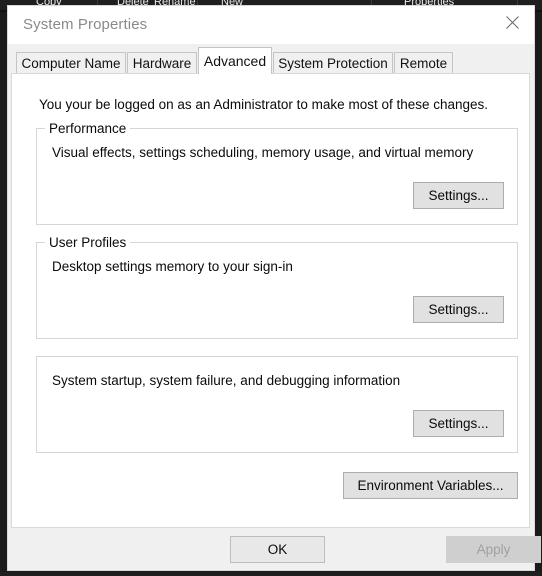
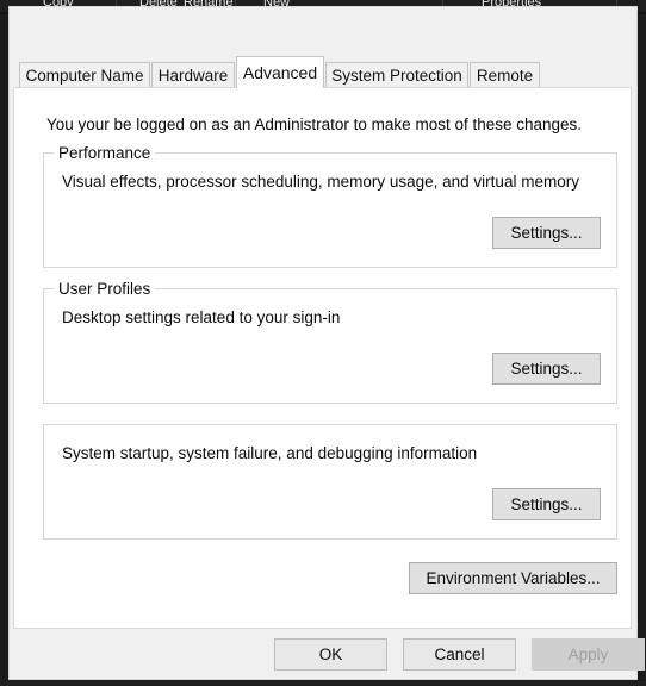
  Copy
  Delete
  Rename
  New
  Properties
- System Properties
  Computer Name
  Hardware
  Advanced
  System Protection
  Remote
  You your be logged on as an Administrator to make most of these changes.
  Performance
- Visual effects, settings scheduling, memory usage, and virtual memory
+ Visual effects, processor scheduling, memory usage, and virtual memory
  Settings...
  User Profiles
- Desktop settings memory to your sign-in
+ Desktop settings related to your sign-in
  Settings...
  System startup, system failure, and debugging information
  Settings...
  Environment Variables...
  OK
+ Cancel
  Apply
